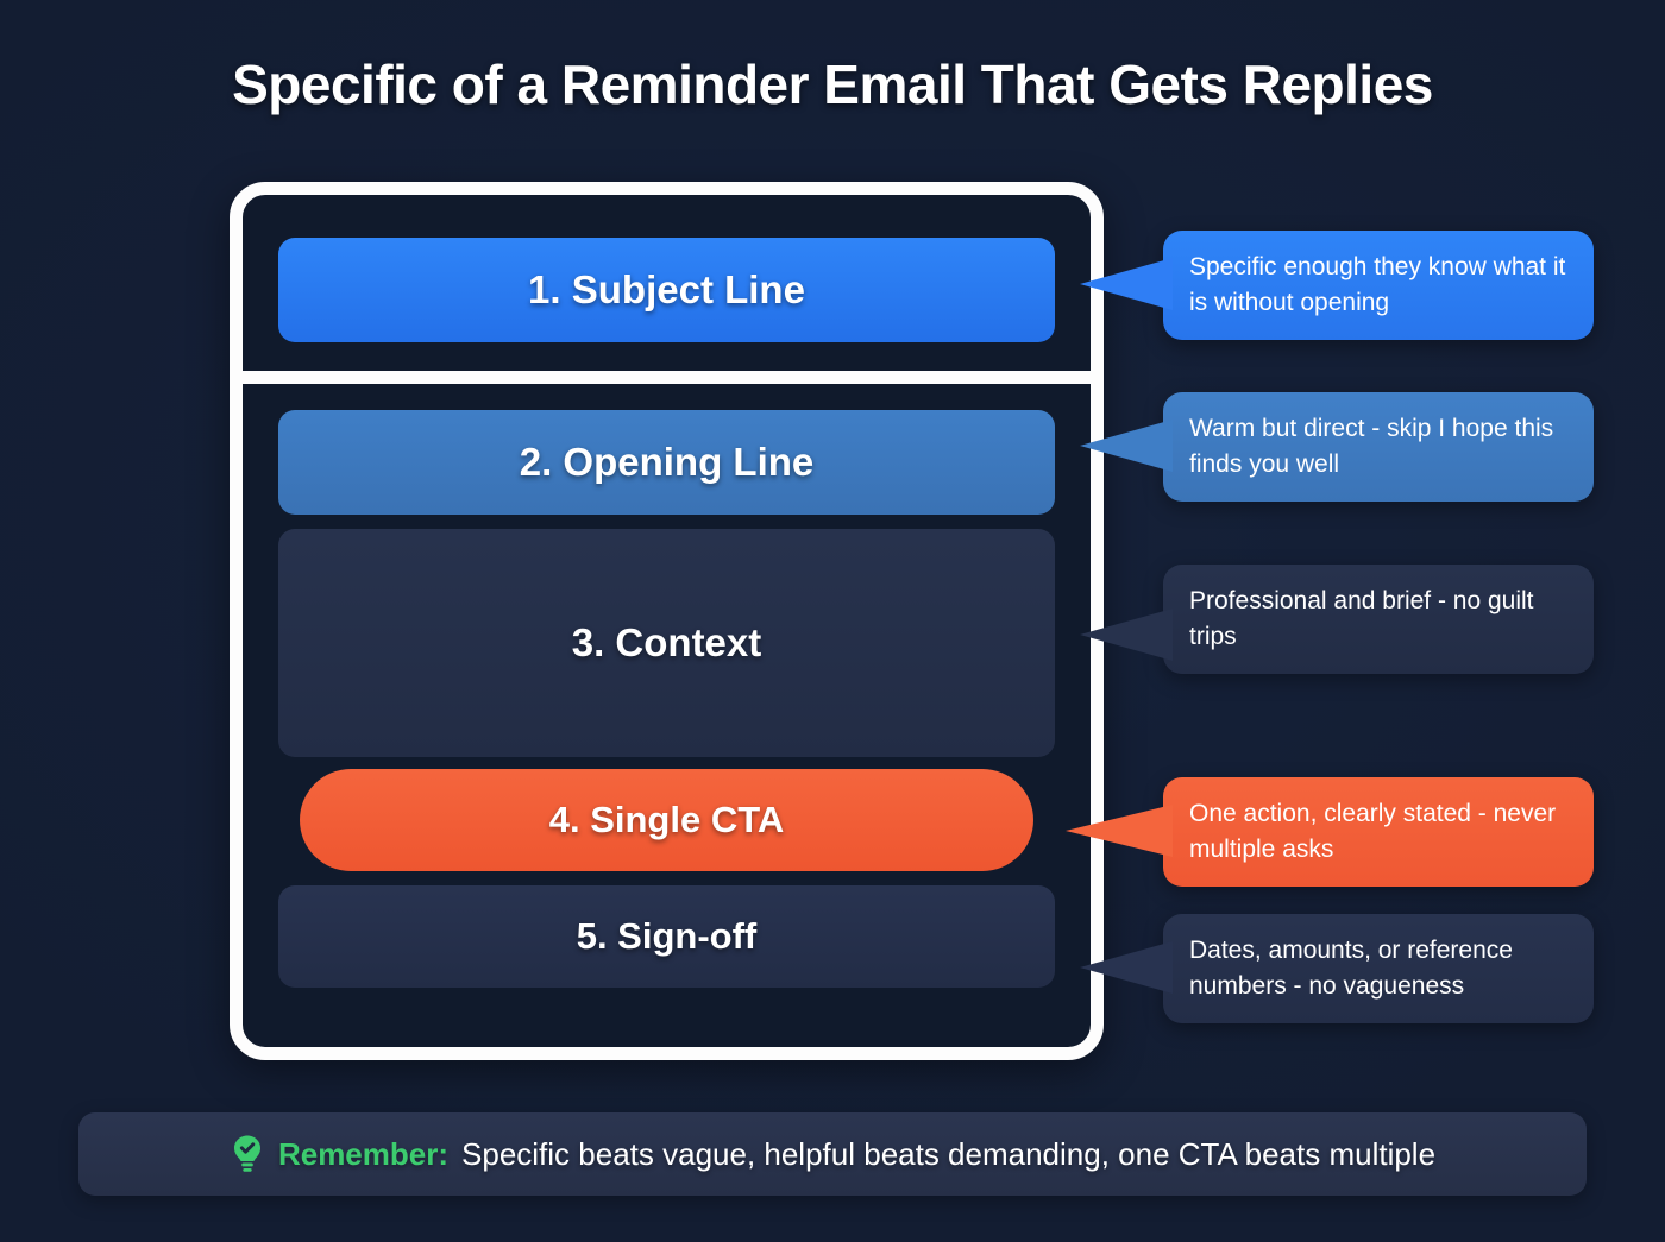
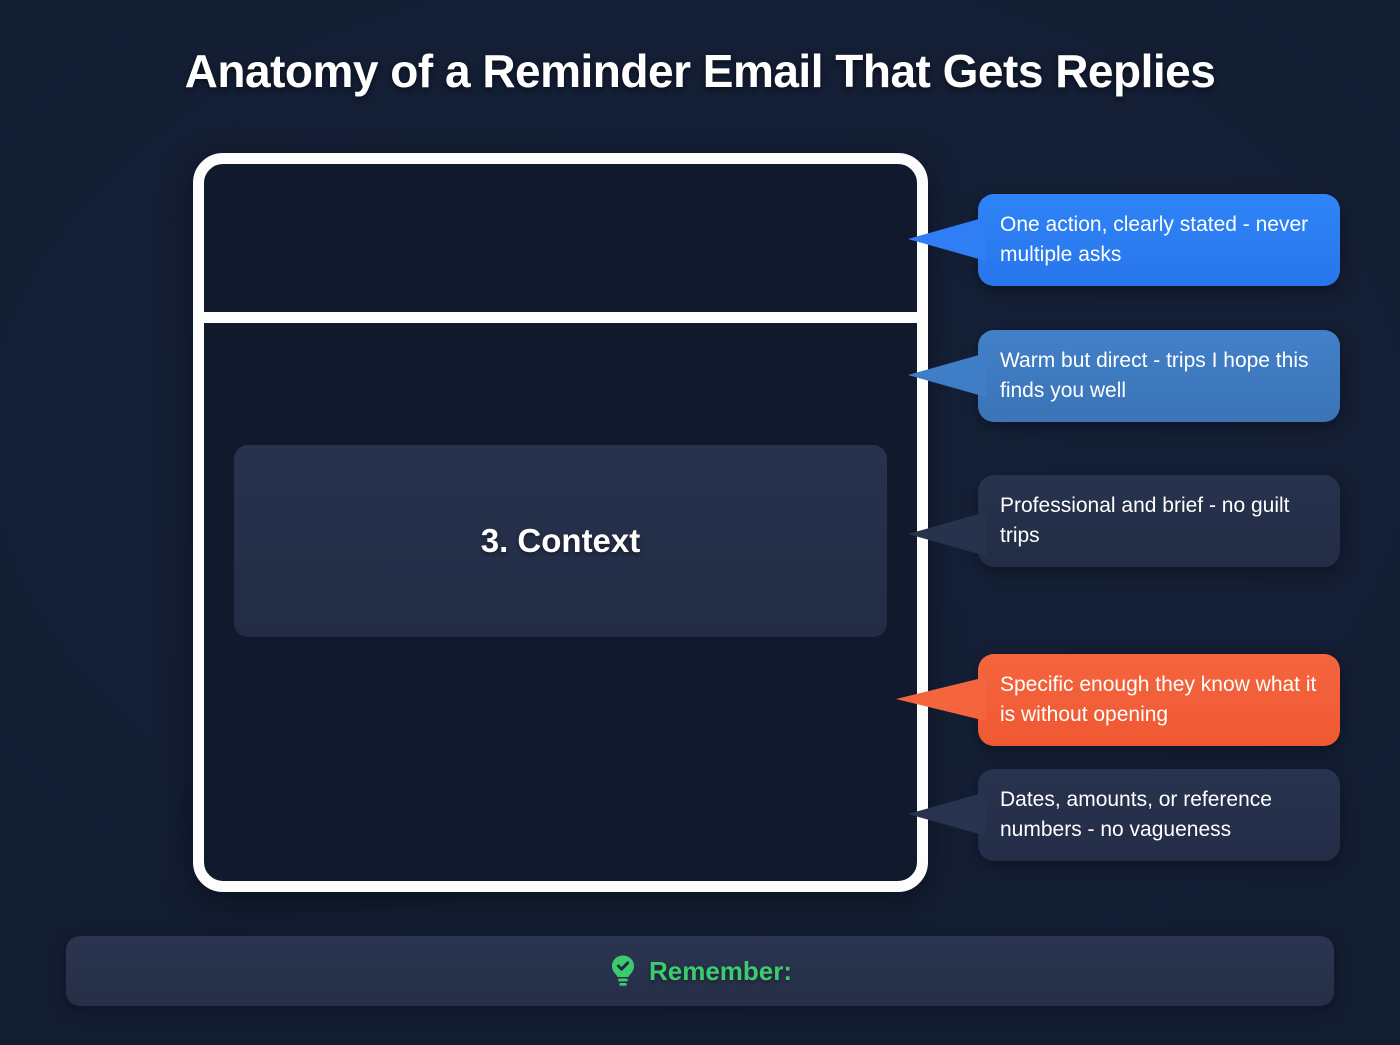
- Specific of a Reminder Email That Gets Replies
+ Anatomy of a Reminder Email That Gets Replies
- 1. Subject Line
- 2. Opening Line
  3. Context
- 4. Single CTA
- 5. Sign-off
- Specific enough they know what it is without opening
+ One action, clearly stated - never multiple asks
- Warm but direct - skip I hope this finds you well
+ Warm but direct - trips I hope this finds you well
  Professional and brief - no guilt trips
- One action, clearly stated - never multiple asks
+ Specific enough they know what it is without opening
  Dates, amounts, or reference numbers - no vagueness
  Remember:
- Specific beats vague, helpful beats demanding, one CTA beats multiple
